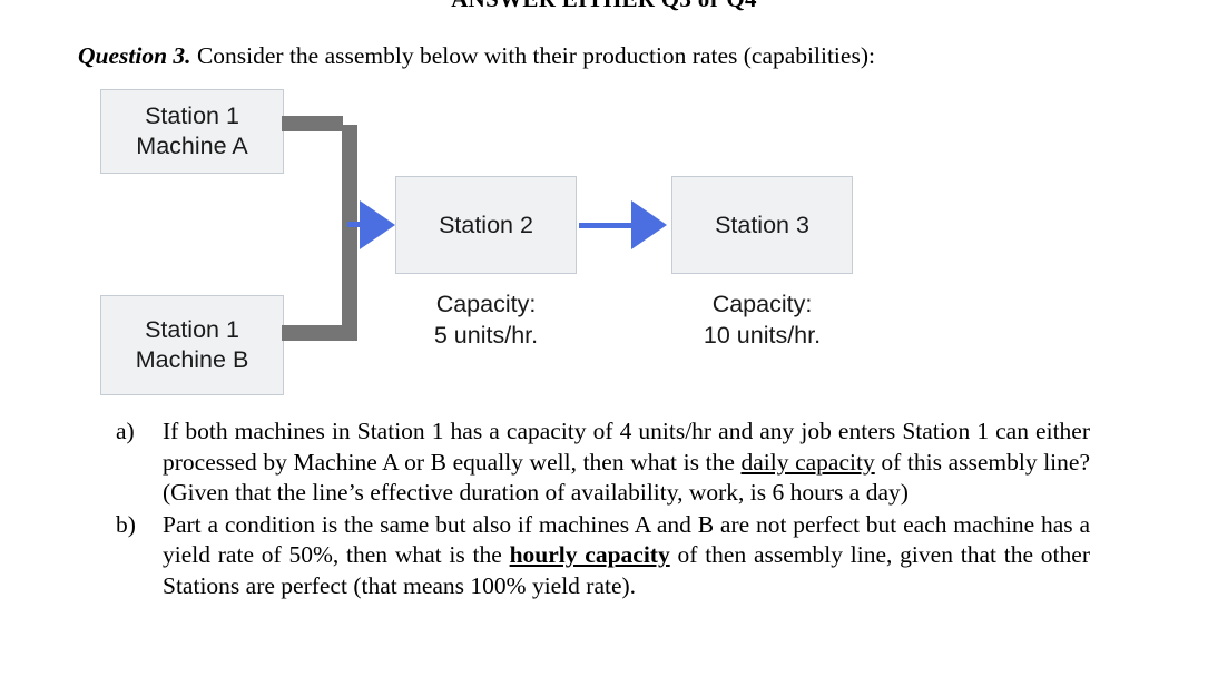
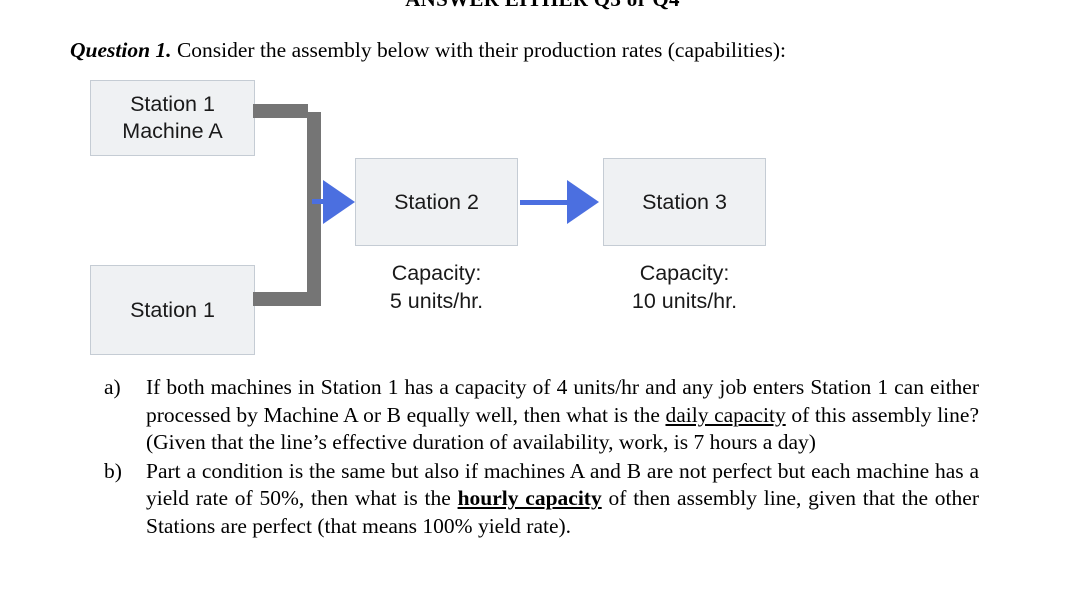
- Question 3. Consider the assembly below with their production rates (capabilities):
+ Question 1. Consider the assembly below with their production rates (capabilities):
  Station 1
  Machine A
  Station 1
- Machine B
  Station 2
  Station 3
  Capacity:
  5 units/hr.
  Capacity:
  10 units/hr.
  a)
- If both machines in Station 1 has a capacity of 4 units/hr and any job enters Station 1 can either processed by Machine A or B equally well, then what is the daily capacity of this assembly line? (Given that the line’s effective duration of availability, work, is 6 hours a day)
+ If both machines in Station 1 has a capacity of 4 units/hr and any job enters Station 1 can either processed by Machine A or B equally well, then what is the daily capacity of this assembly line? (Given that the line’s effective duration of availability, work, is 7 hours a day)
  b)
  Part a condition is the same but also if machines A and B are not perfect but each machine has a yield rate of 50%, then what is the hourly capacity of then assembly line, given that the other Stations are perfect (that means 100% yield rate).
